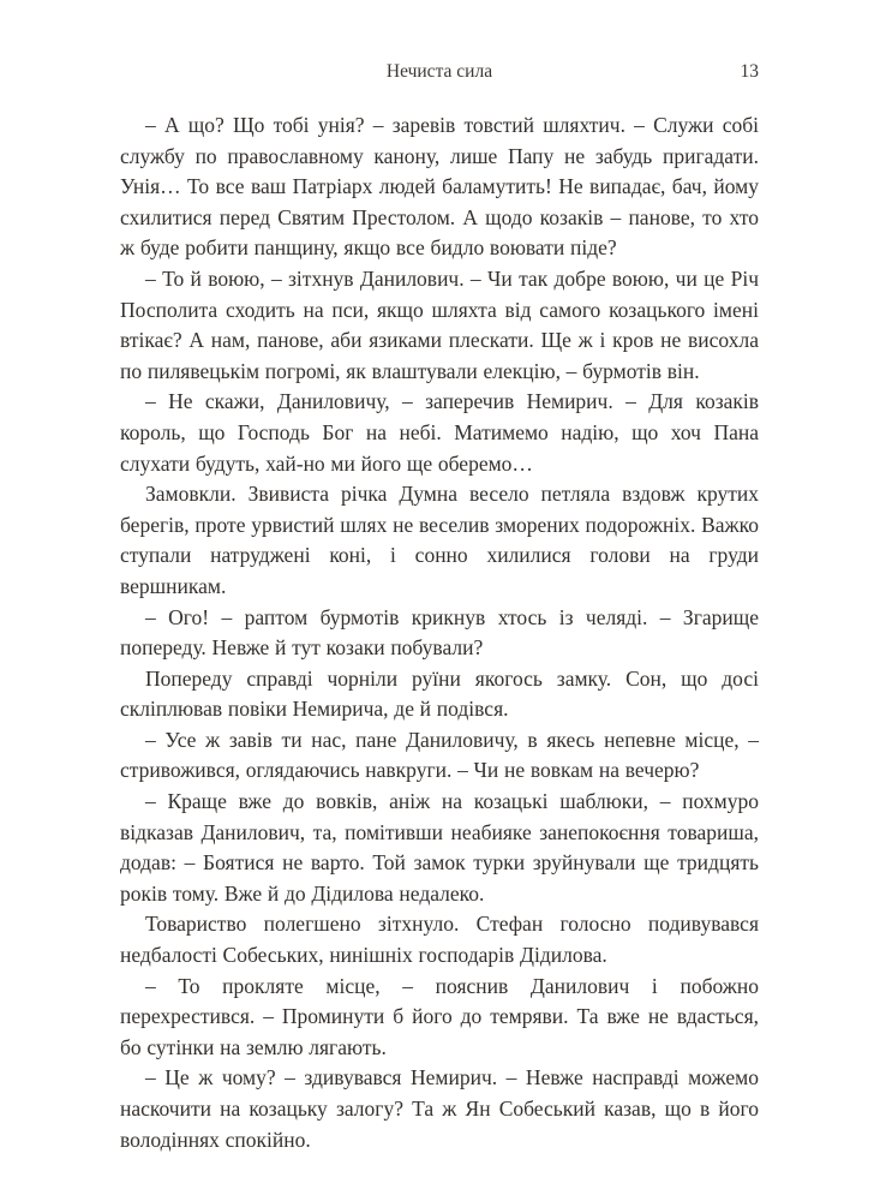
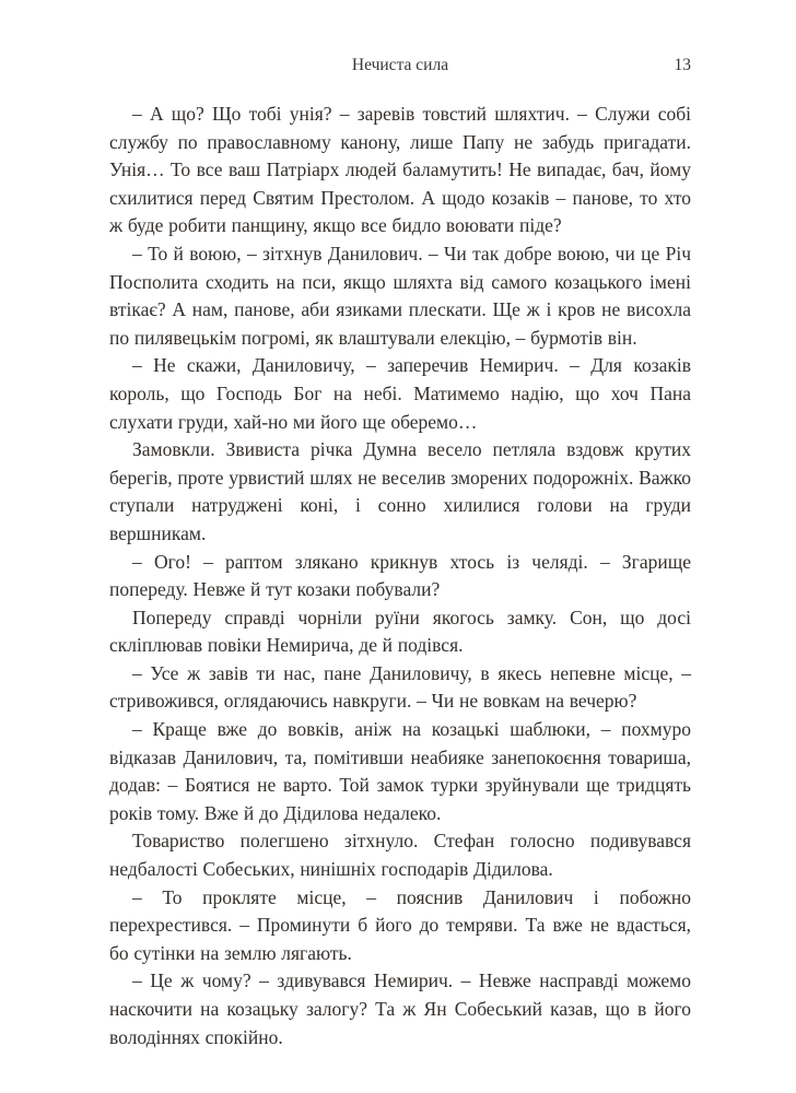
  Нечиста сила
  13
  – А що? Що тобі унія? – заревів товстий шляхтич. – Служи собі службу по православному канону, лише Папу не забудь пригадати. Унія… То все ваш Патріарх людей баламутить! Не випадає, бач, йому схилитися перед Святим Престолом. А щодо козаків – панове, то хто ж буде робити панщину, якщо все бидло воювати піде?
  – То й воюю, – зітхнув Данилович. – Чи так добре воюю, чи це Річ Посполита сходить на пси, якщо шляхта від самого козацького імені втікає? А нам, панове, аби язиками плескати. Ще ж і кров не висохла по пилявецькім погромі, як влаштували елекцію, – бурмотів він.
- – Не скажи, Даниловичу, – заперечив Немирич. – Для козаків король, що Господь Бог на небі. Матимемо надію, що хоч Пана слухати будуть, хай-но ми його ще оберемо…
+ – Не скажи, Даниловичу, – заперечив Немирич. – Для козаків король, що Господь Бог на небі. Матимемо надію, що хоч Пана слухати груди, хай-но ми його ще оберемо…
  Замовкли. Звивиста річка Думна весело петляла вздовж крутих берегів, проте урвистий шлях не веселив зморених подорожніх. Важко ступали натруджені коні, і сонно хилилися голови на груди вершникам.
- – Ого! – раптом бурмотів крикнув хтось із челяді. – Згарище попереду. Невже й тут козаки побували?
+ – Ого! – раптом злякано крикнув хтось із челяді. – Згарище попереду. Невже й тут козаки побували?
  Попереду справді чорніли руїни якогось замку. Сон, що досі скліплював повіки Немирича, де й подівся.
  – Усе ж завів ти нас, пане Даниловичу, в якесь непевне місце, – стривожився, оглядаючись навкруги. – Чи не вовкам на вечерю?
  – Краще вже до вовків, аніж на козацькі шаблюки, – похмуро відказав Данилович, та, помітивши неабияке занепокоєння товариша, додав: – Боятися не варто. Той замок турки зруйнували ще тридцять років тому. Вже й до Дідилова недалеко.
  Товариство полегшено зітхнуло. Стефан голосно подивувався недбалості Собеських, нинішніх господарів Дідилова.
  – То прокляте місце, – пояснив Данилович і побожно перехрестився. – Проминути б його до темряви. Та вже не вдасться, бо сутінки на землю лягають.
  – Це ж чому? – здивувався Немирич. – Невже насправді можемо наскочити на козацьку залогу? Та ж Ян Собеський казав, що в його володіннях спокійно.
